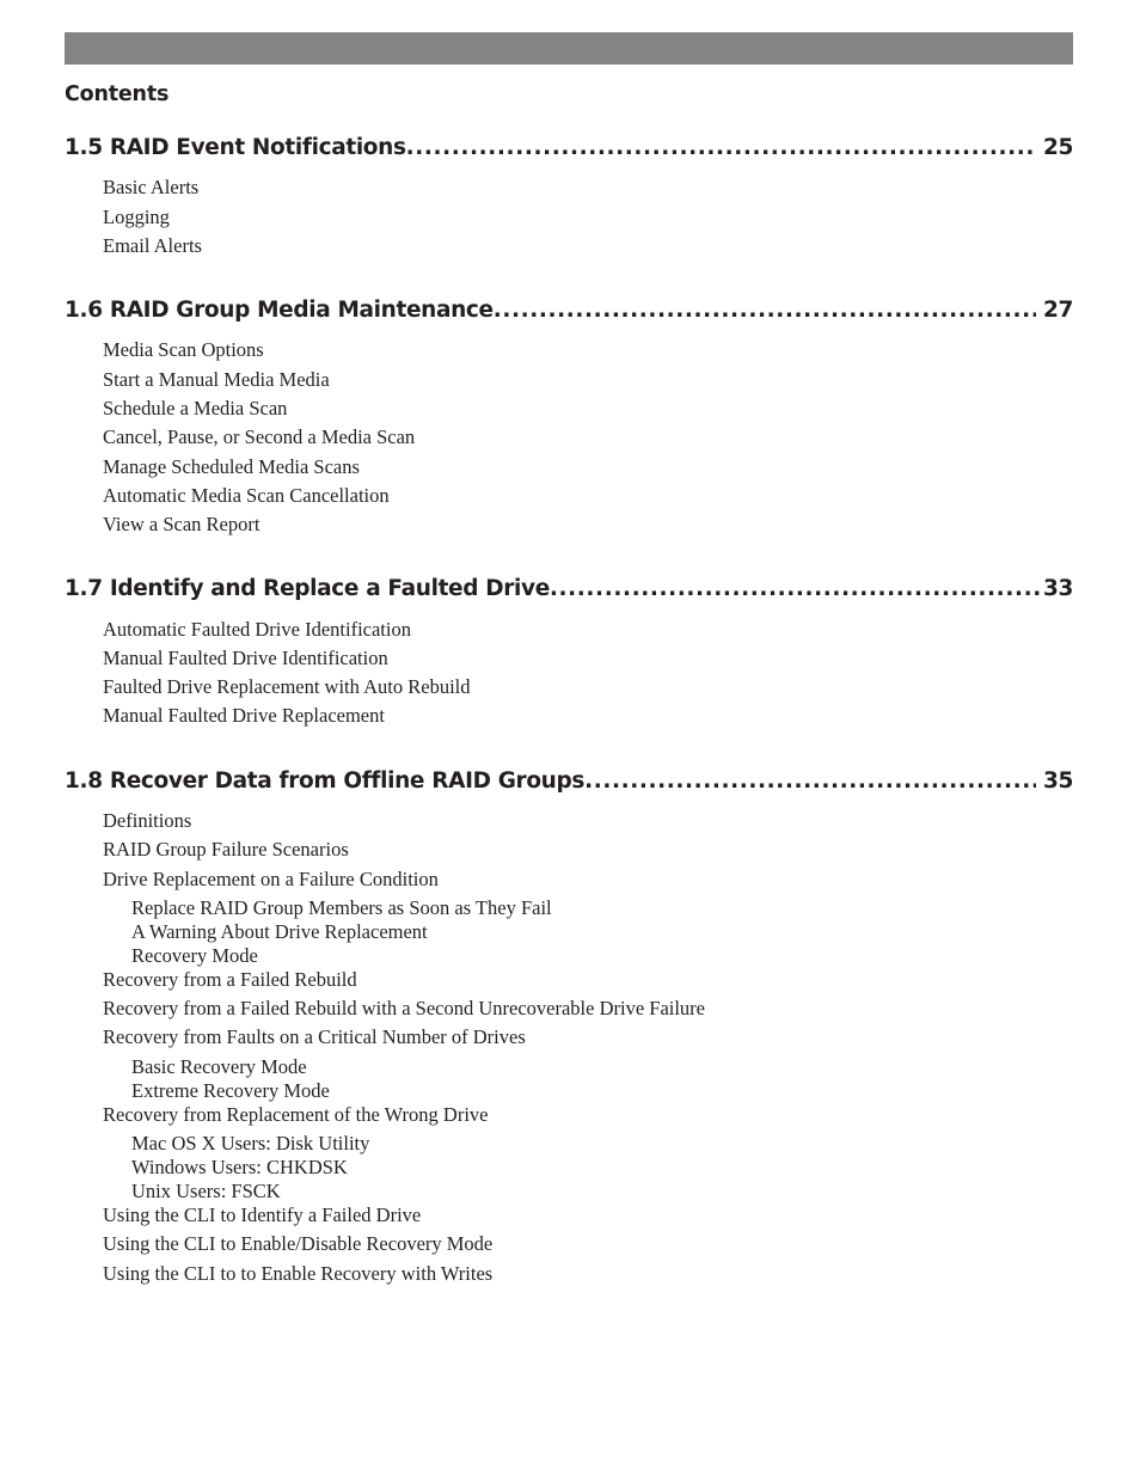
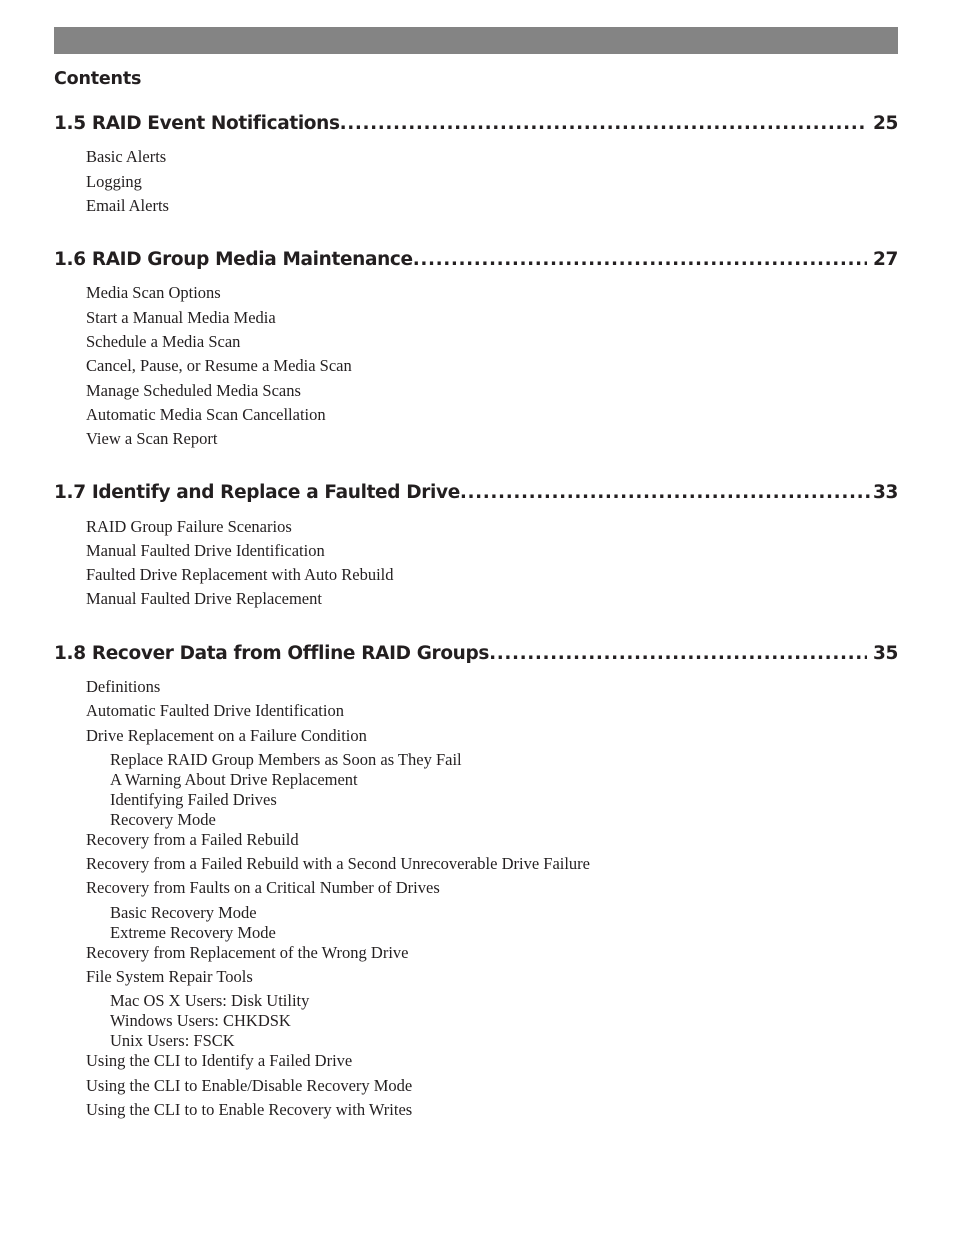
  Contents
  1.5 RAID Event Notifications
  25
  Basic Alerts
  Logging
  Email Alerts
  1.6 RAID Group Media Maintenance
  27
  Media Scan Options
  Start a Manual Media Media
  Schedule a Media Scan
- Cancel, Pause, or Second a Media Scan
+ Cancel, Pause, or Resume a Media Scan
  Manage Scheduled Media Scans
  Automatic Media Scan Cancellation
  View a Scan Report
  1.7 Identify and Replace a Faulted Drive
  33
- Automatic Faulted Drive Identification
+ RAID Group Failure Scenarios
  Manual Faulted Drive Identification
  Faulted Drive Replacement with Auto Rebuild
  Manual Faulted Drive Replacement
  1.8 Recover Data from Offline RAID Groups
  35
  Definitions
- RAID Group Failure Scenarios
+ Automatic Faulted Drive Identification
  Drive Replacement on a Failure Condition
  Replace RAID Group Members as Soon as They Fail
  A Warning About Drive Replacement
+ Identifying Failed Drives
  Recovery Mode
  Recovery from a Failed Rebuild
  Recovery from a Failed Rebuild with a Second Unrecoverable Drive Failure
  Recovery from Faults on a Critical Number of Drives
  Basic Recovery Mode
  Extreme Recovery Mode
  Recovery from Replacement of the Wrong Drive
+ File System Repair Tools
  Mac OS X Users: Disk Utility
  Windows Users: CHKDSK
  Unix Users: FSCK
  Using the CLI to Identify a Failed Drive
  Using the CLI to Enable/Disable Recovery Mode
  Using the CLI to to Enable Recovery with Writes
